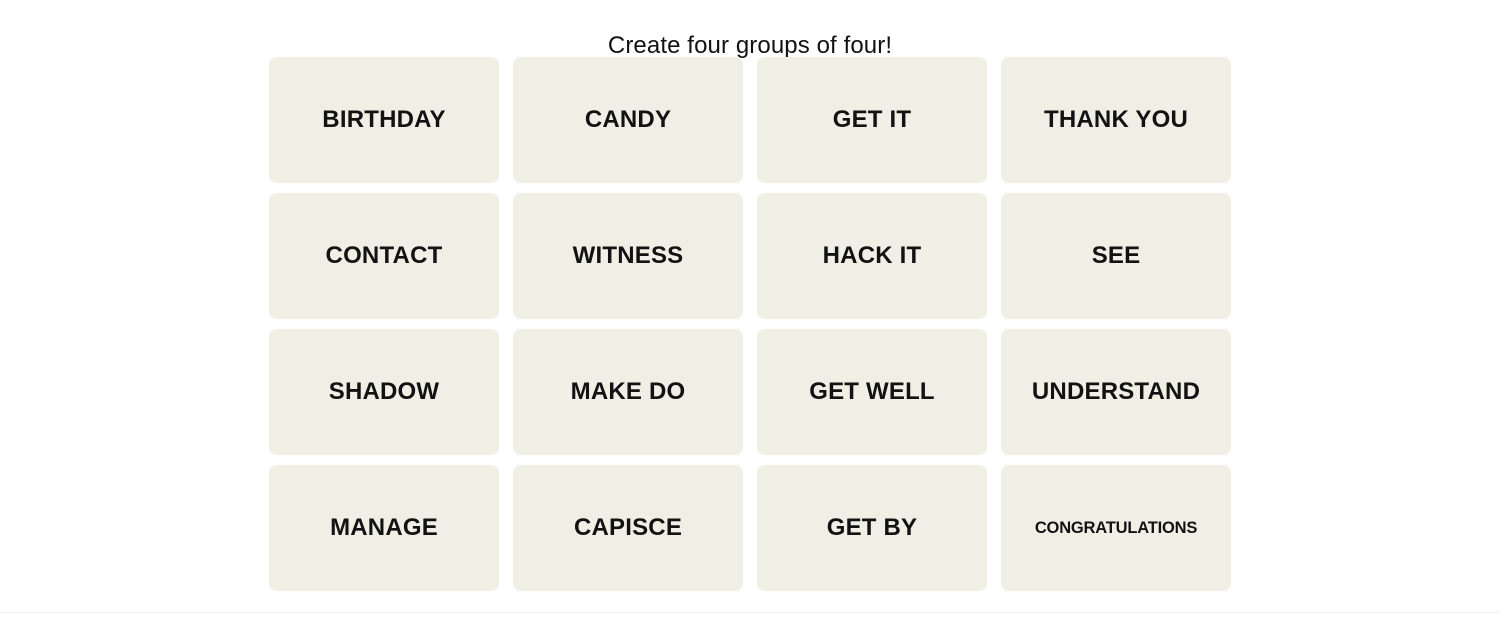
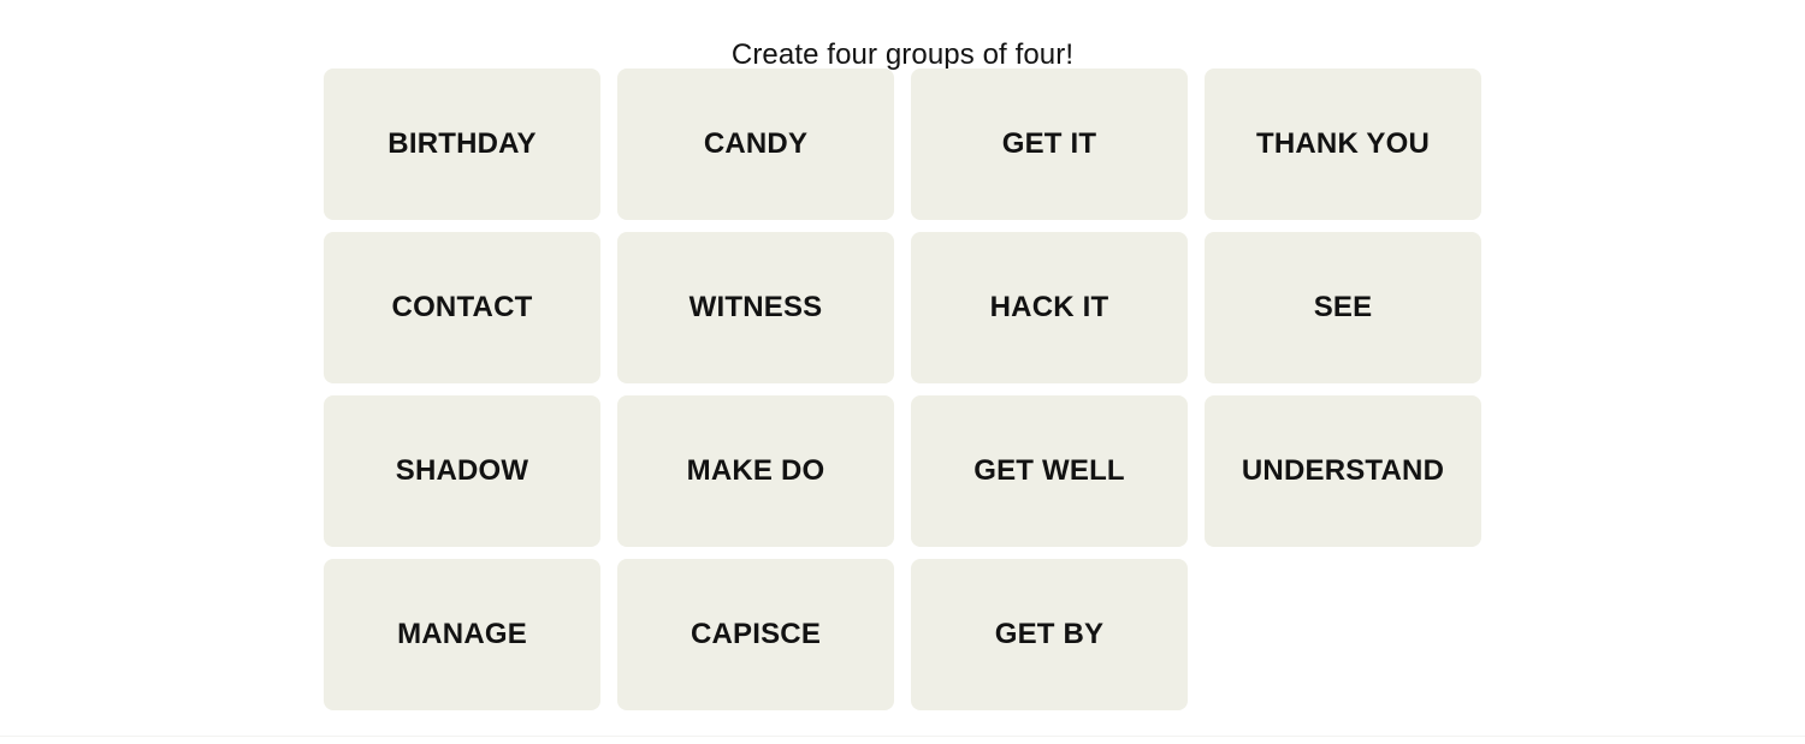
  Create four groups of four!
  BIRTHDAY
  CANDY
  GET IT
  THANK YOU
  CONTACT
  WITNESS
  HACK IT
  SEE
  SHADOW
  MAKE DO
  GET WELL
  UNDERSTAND
  MANAGE
  CAPISCE
  GET BY
- CONGRATULATIONS
